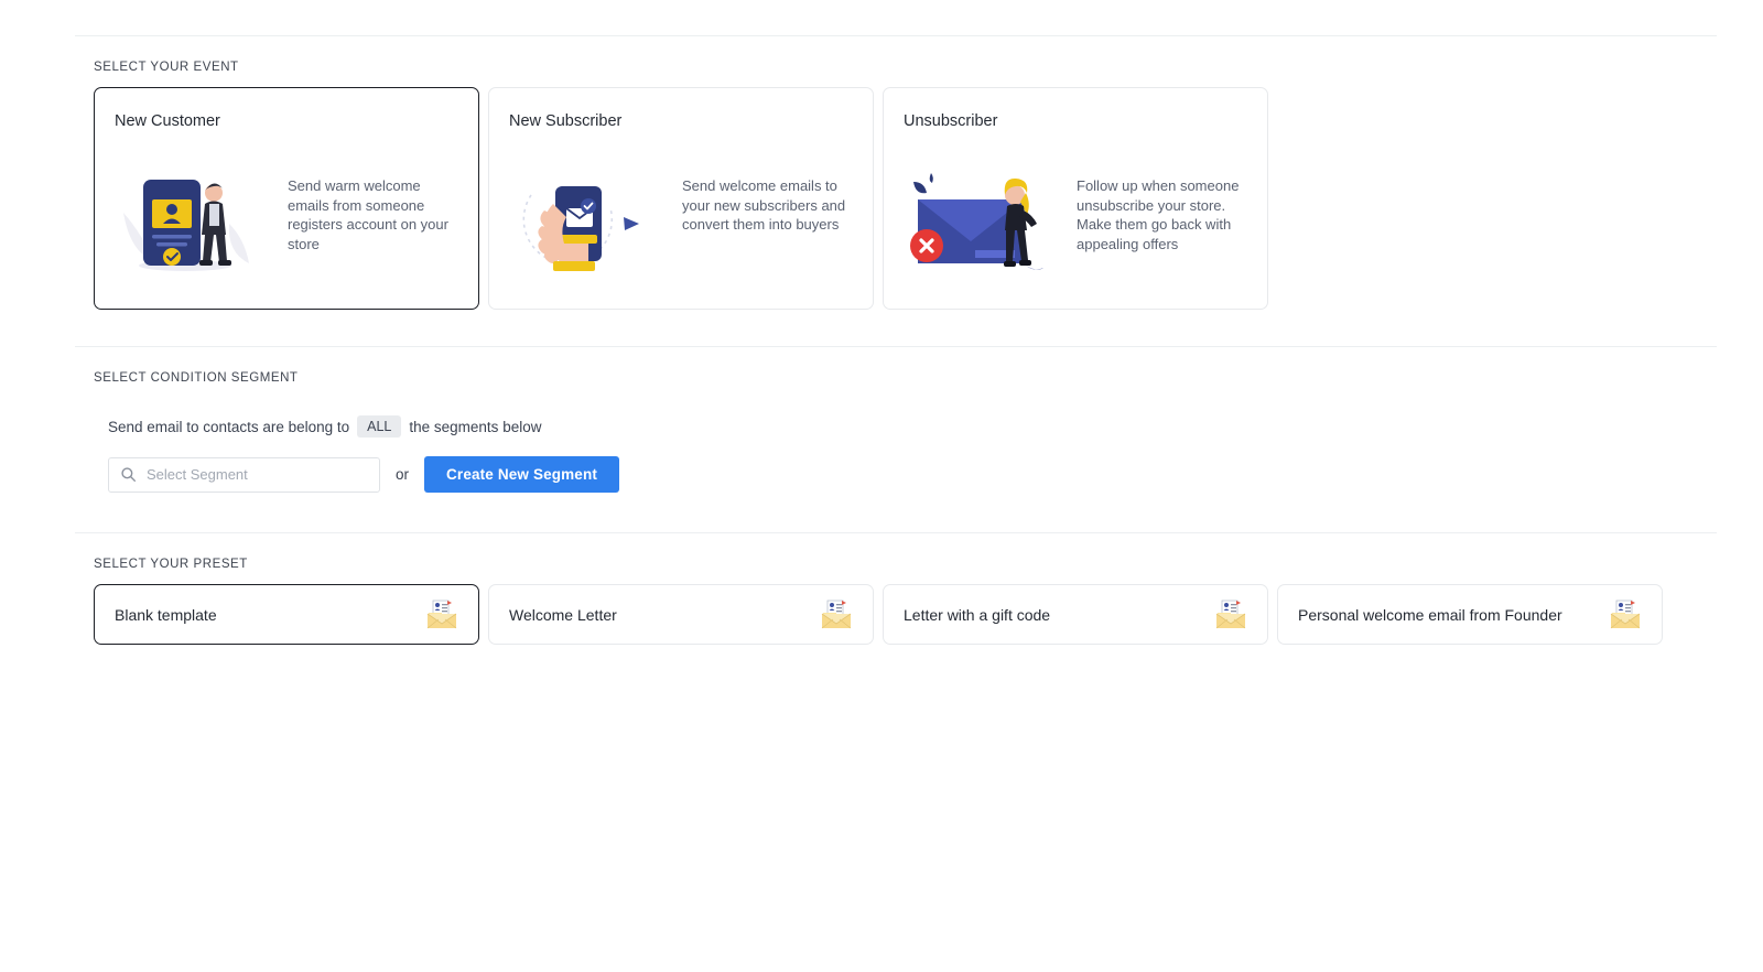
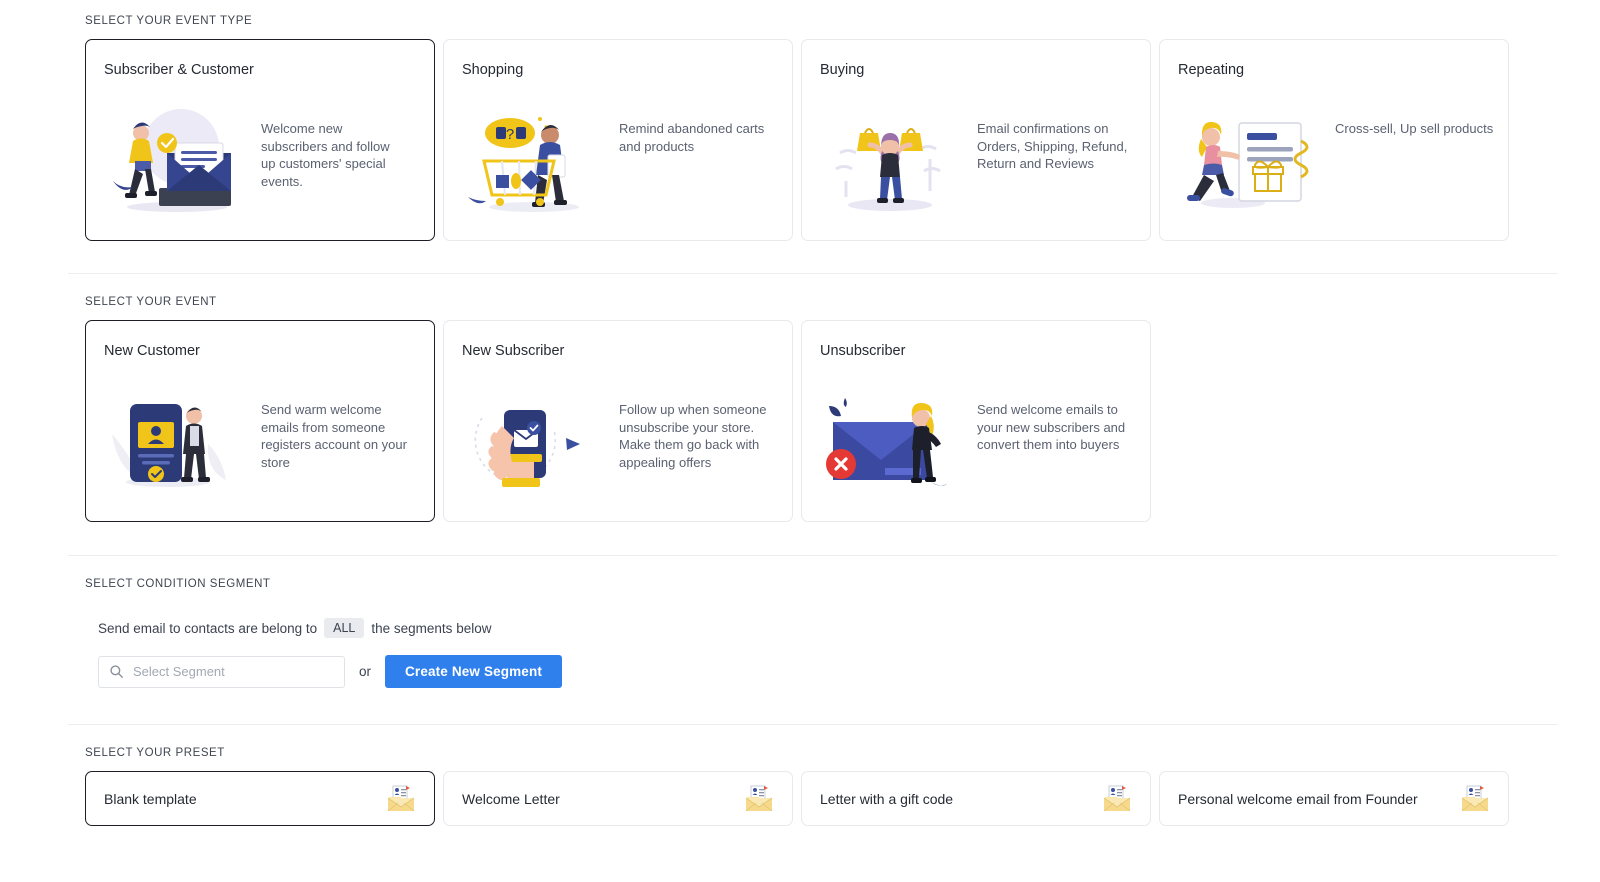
+ SELECT YOUR EVENT TYPE
+ Subscriber & Customer
+ Welcome new subscribers and follow up customers' special events.
+ Shopping
+ ?
+ Remind abandoned carts and products
+ Buying
+ Email confirmations on Orders, Shipping, Refund, Return and Reviews
+ Repeating
+ Cross-sell, Up sell products
  SELECT YOUR EVENT
  New Customer
  Send warm welcome emails from someone registers account on your store
  New Subscriber
- Send welcome emails to your new subscribers and convert them into buyers
+ Follow up when someone unsubscribe your store. Make them go back with appealing offers
  Unsubscriber
- Follow up when someone unsubscribe your store. Make them go back with appealing offers
+ Send welcome emails to your new subscribers and convert them into buyers
  SELECT CONDITION SEGMENT
  Send email to contacts are belong to
  ALL
  the segments below
  Select Segment
  or
  Create New Segment
  SELECT YOUR PRESET
  Blank template
  Welcome Letter
  Letter with a gift code
  Personal welcome email from Founder
